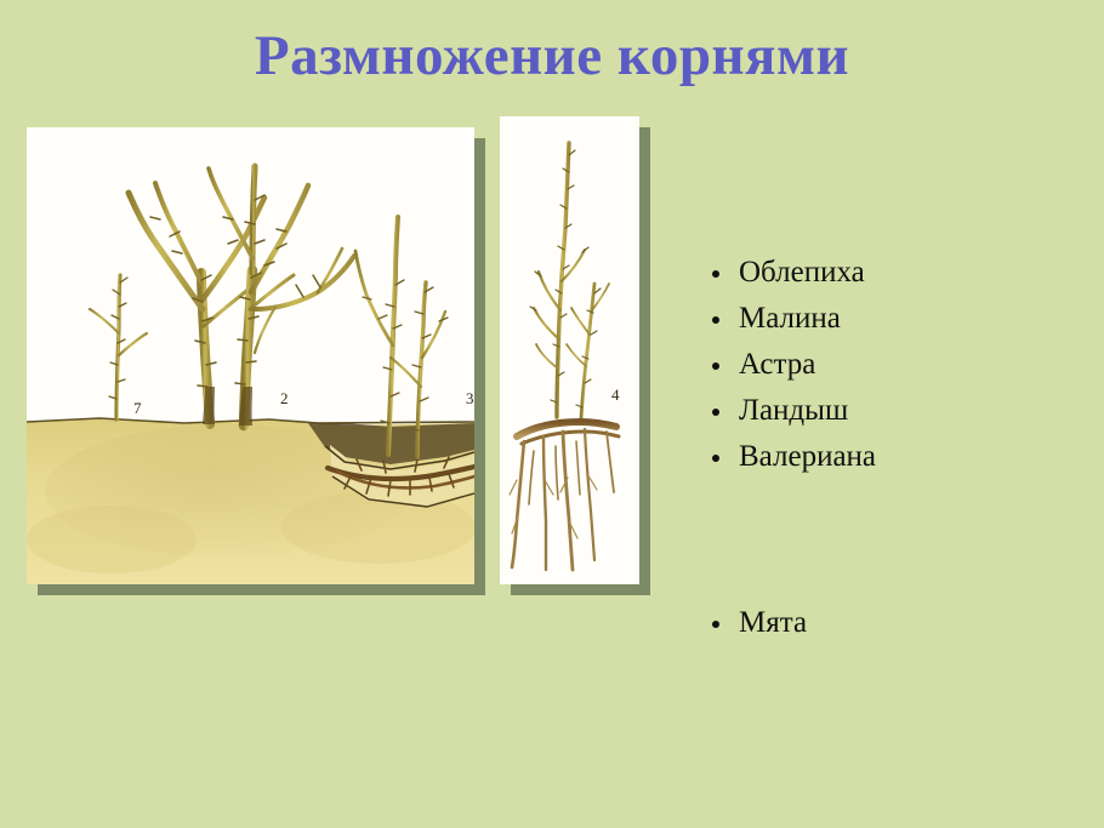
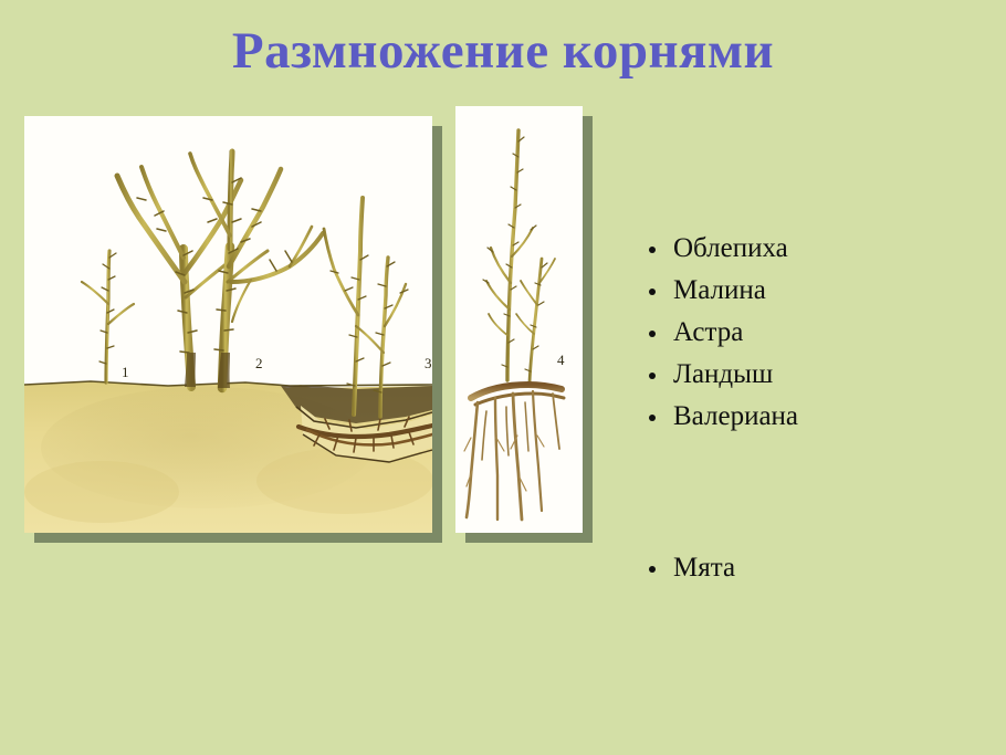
  Размножение корнями
- 7
+ 1
  2
  3
  4
  Облепиха
  Малина
  Астра
  Ландыш
  Валериана
  Мята
